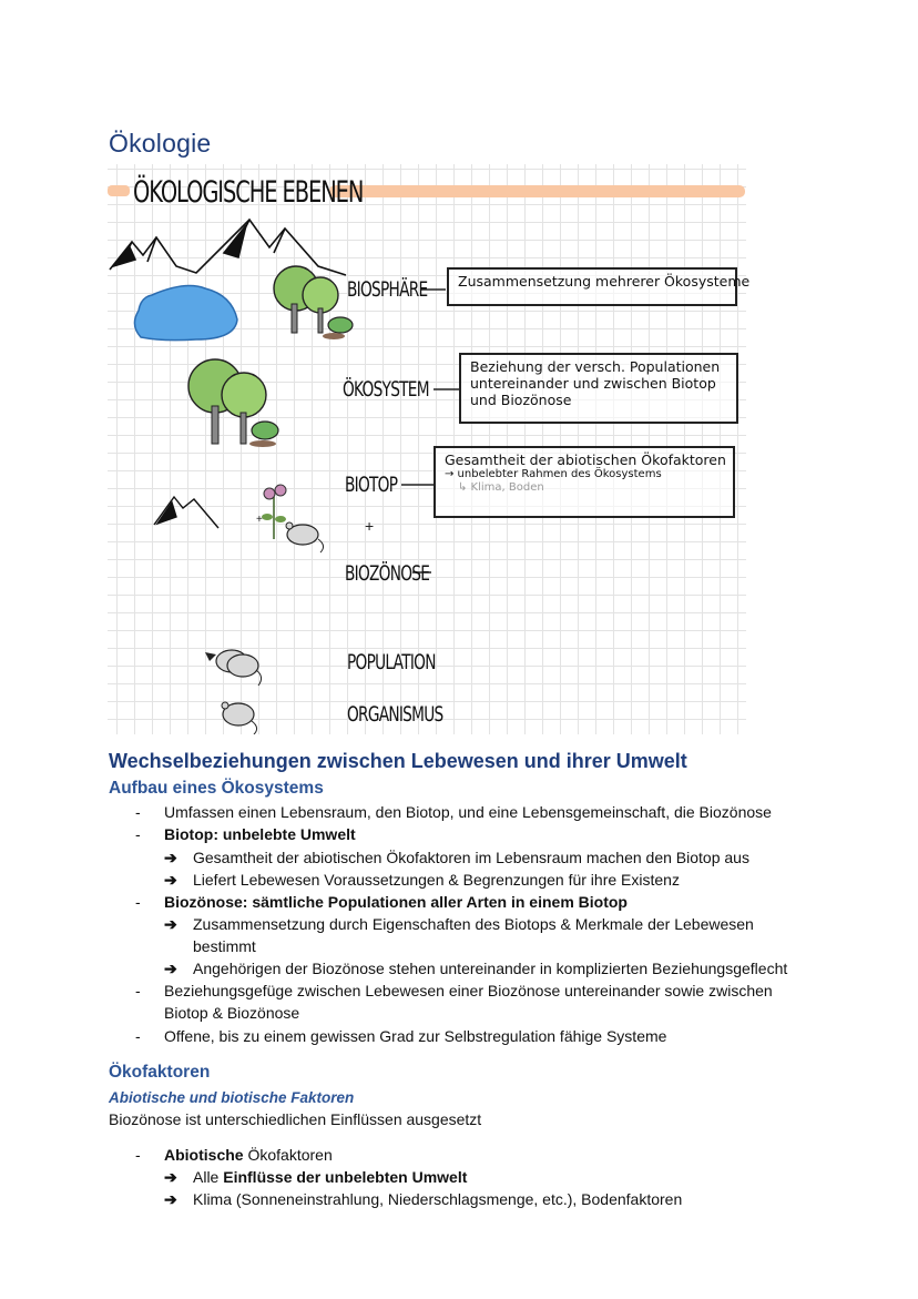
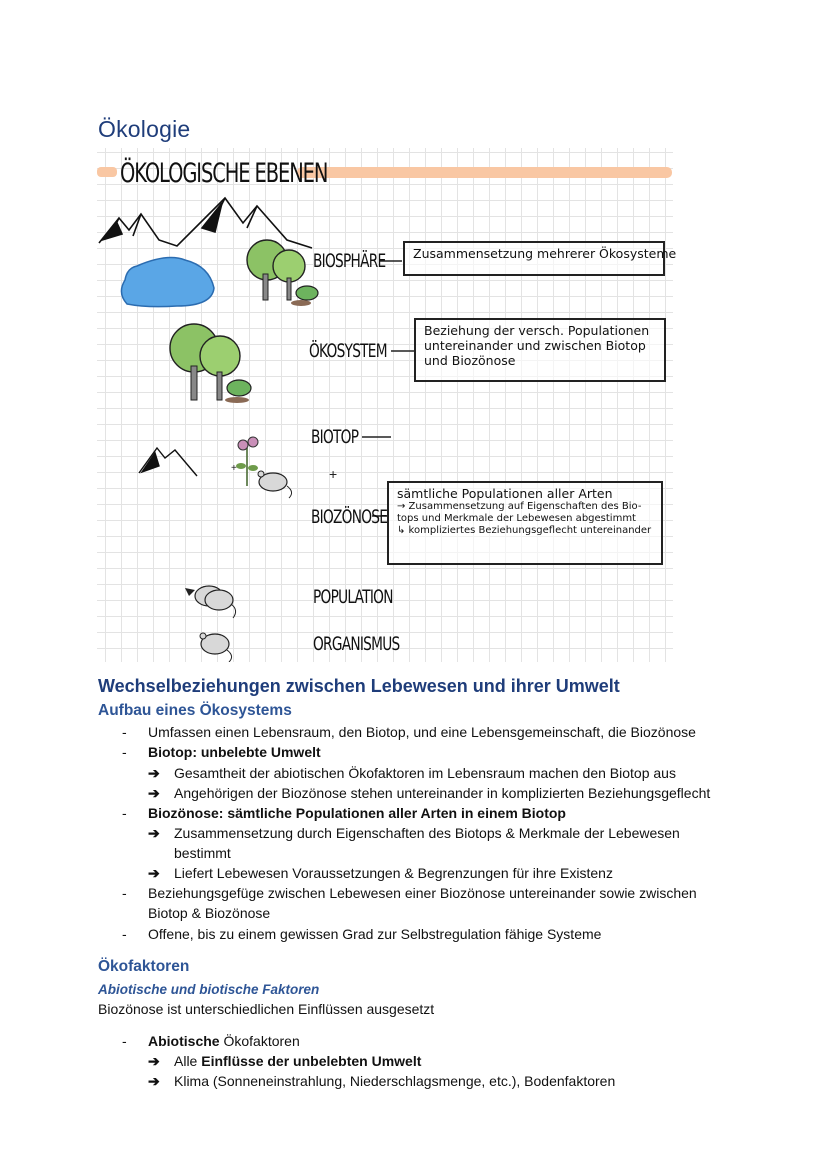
  Ökologie
  +
  ÖKOLOGISCHE EBENEN
  BIOSPHÄRE
  Zusammensetzung mehrerer Ökosysteme
  ÖKOSYSTEM
  Beziehung der versch. Populationen
  untereinander und zwischen Biotop
  und Biozönose
  BIOTOP
- Gesamtheit der abiotischen Ökofaktoren
- → unbelebter Rahmen des Ökosystems
- ↳ Klima, Boden
  +
  BIOZÖNOSE
+ sämtliche Populationen aller Arten
+ → Zusammensetzung auf Eigenschaften des Bio-
+ tops und Merkmale der Lebewesen abgestimmt
+ ↳ kompliziertes Beziehungsgeflecht untereinander
  POPULATION
  ORGANISMUS
  Wechselbeziehungen zwischen Lebewesen und ihrer Umwelt
  Aufbau eines Ökosystems
  -
  Umfassen einen Lebensraum, den Biotop, und eine Lebensgemeinschaft, die Biozönose
  -
  Biotop: unbelebte Umwelt
  ➔
  Gesamtheit der abiotischen Ökofaktoren im Lebensraum machen den Biotop aus
  ➔
- Liefert Lebewesen Voraussetzungen & Begrenzungen für ihre Existenz
+ Angehörigen der Biozönose stehen untereinander in komplizierten Beziehungsgeflecht
  -
  Biozönose: sämtliche Populationen aller Arten in einem Biotop
  ➔
  Zusammensetzung durch Eigenschaften des Biotops & Merkmale der Lebewesen
  bestimmt
  ➔
- Angehörigen der Biozönose stehen untereinander in komplizierten Beziehungsgeflecht
+ Liefert Lebewesen Voraussetzungen & Begrenzungen für ihre Existenz
  -
  Beziehungsgefüge zwischen Lebewesen einer Biozönose untereinander sowie zwischen
  Biotop & Biozönose
  -
  Offene, bis zu einem gewissen Grad zur Selbstregulation fähige Systeme
  Ökofaktoren
  Abiotische und biotische Faktoren
  Biozönose ist unterschiedlichen Einflüssen ausgesetzt
  -
  Abiotische Ökofaktoren
  ➔
  Alle Einflüsse der unbelebten Umwelt
  ➔
  Klima (Sonneneinstrahlung, Niederschlagsmenge, etc.), Bodenfaktoren
